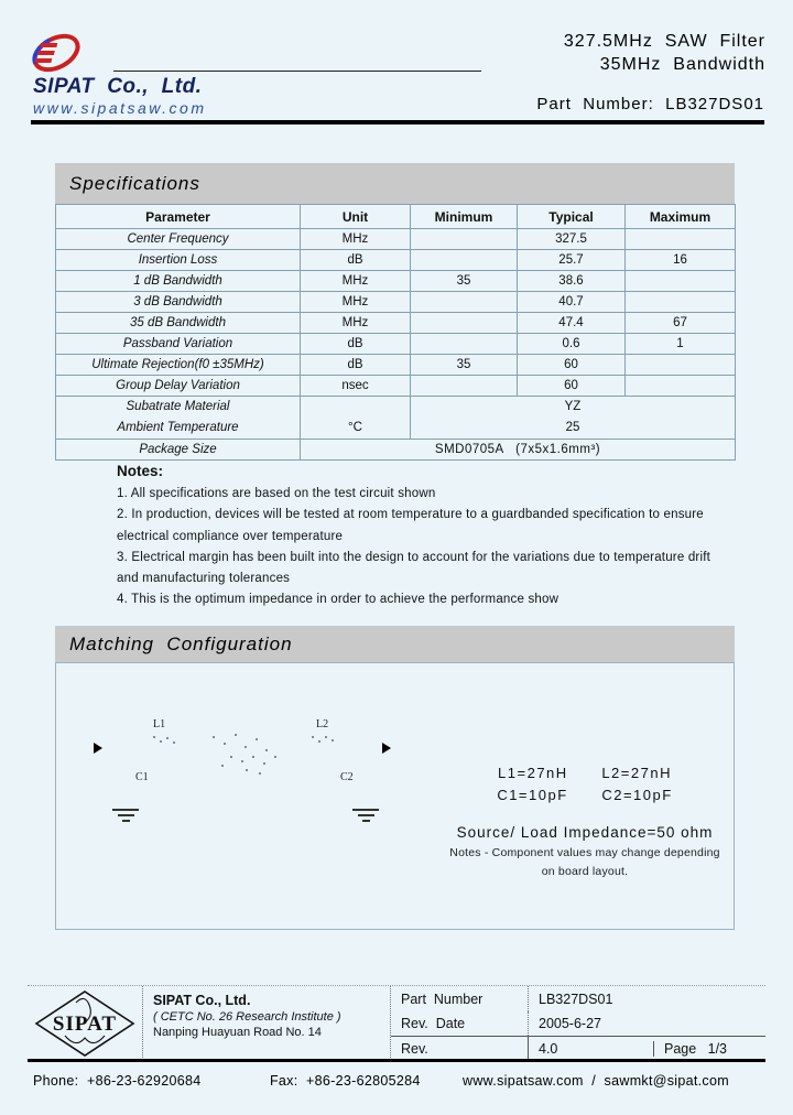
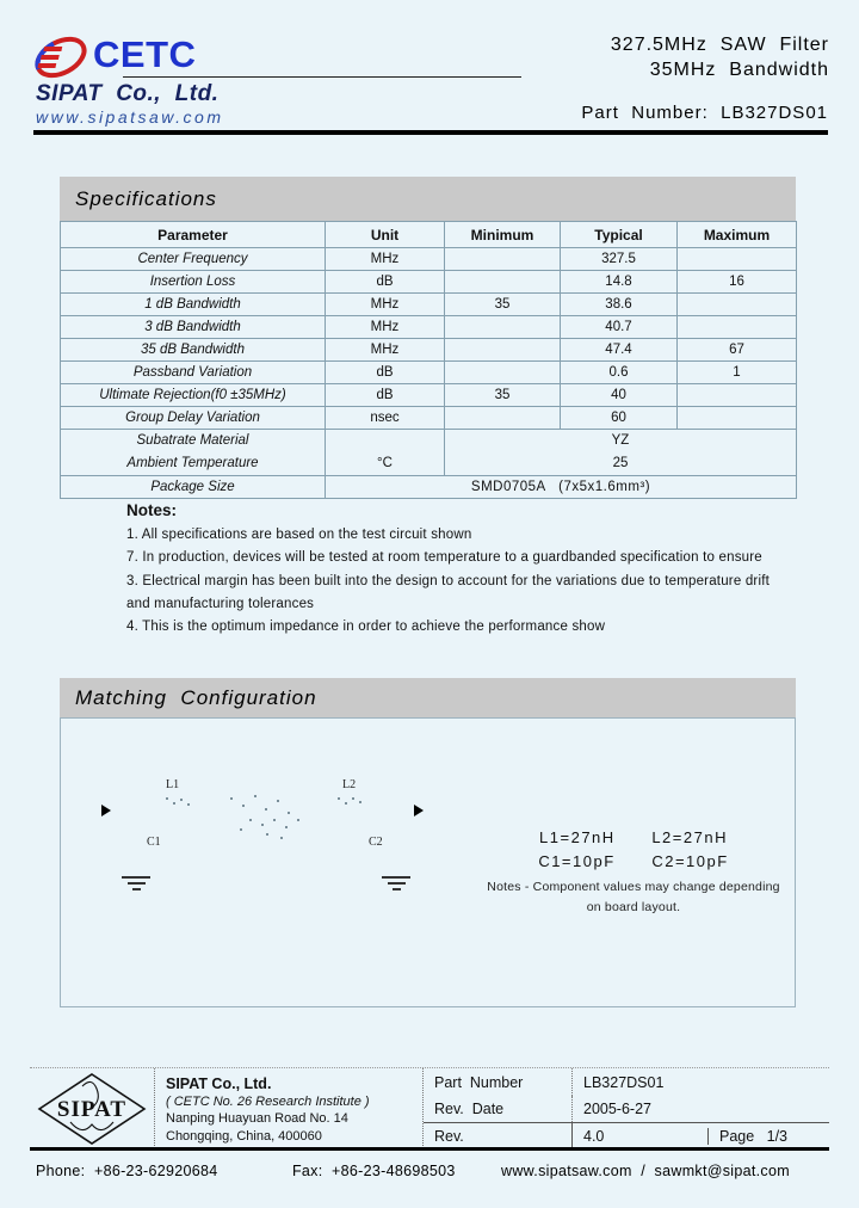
+ CETC
  SIPAT Co., Ltd.
  www.sipatsaw.com
  327.5MHz SAW Filter
  35MHz Bandwidth
  Part Number: LB327DS01
  Specifications
  Parameter	Unit	Minimum	Typical	Maximum
  Center Frequency	MHz		327.5
- Insertion Loss	dB		25.7	16
+ Insertion Loss	dB		14.8	16
  1 dB Bandwidth	MHz	35	38.6
  3 dB Bandwidth	MHz		40.7
  35 dB Bandwidth	MHz		47.4	67
  Passband Variation	dB		0.6	1
- Ultimate Rejection(f0 ±35MHz)	dB	35	60
+ Ultimate Rejection(f0 ±35MHz)	dB	35	40
  Group Delay Variation	nsec		60
  Subatrate Material Ambient Temperature	°C	YZ 25
  Package Size	SMD0705A (7x5x1.6mm³)
  Notes:
  1. All specifications are based on the test circuit shown
- 2. In production, devices will be tested at room temperature to a guardbanded specification to ensure
+ 7. In production, devices will be tested at room temperature to a guardbanded specification to ensure
- electrical compliance over temperature
  3. Electrical margin has been built into the design to account for the variations due to temperature drift
  and manufacturing tolerances
  4. This is the optimum impedance in order to achieve the performance show
  Matching Configuration
  L1
  C1
  L2
  C2
  L1=27nH L2=27nH
  C1=10pF C2=10pF
- Source/ Load Impedance=50 ohm
  Notes - Component values may change depending
  on board layout.
  SIPAT
  SIPAT Co., Ltd.
  ( CETC No. 26 Research Institute )
  Nanping Huayuan Road No. 14
+ Chongqing, China, 400060
  Part Number
  LB327DS01
  Rev. Date
  2005-6-27
  Rev.
  4.0
  Page 1/3
  Phone: +86-23-62920684
- Fax: +86-23-62805284
+ Fax: +86-23-48698503
  www.sipatsaw.com / sawmkt@sipat.com
